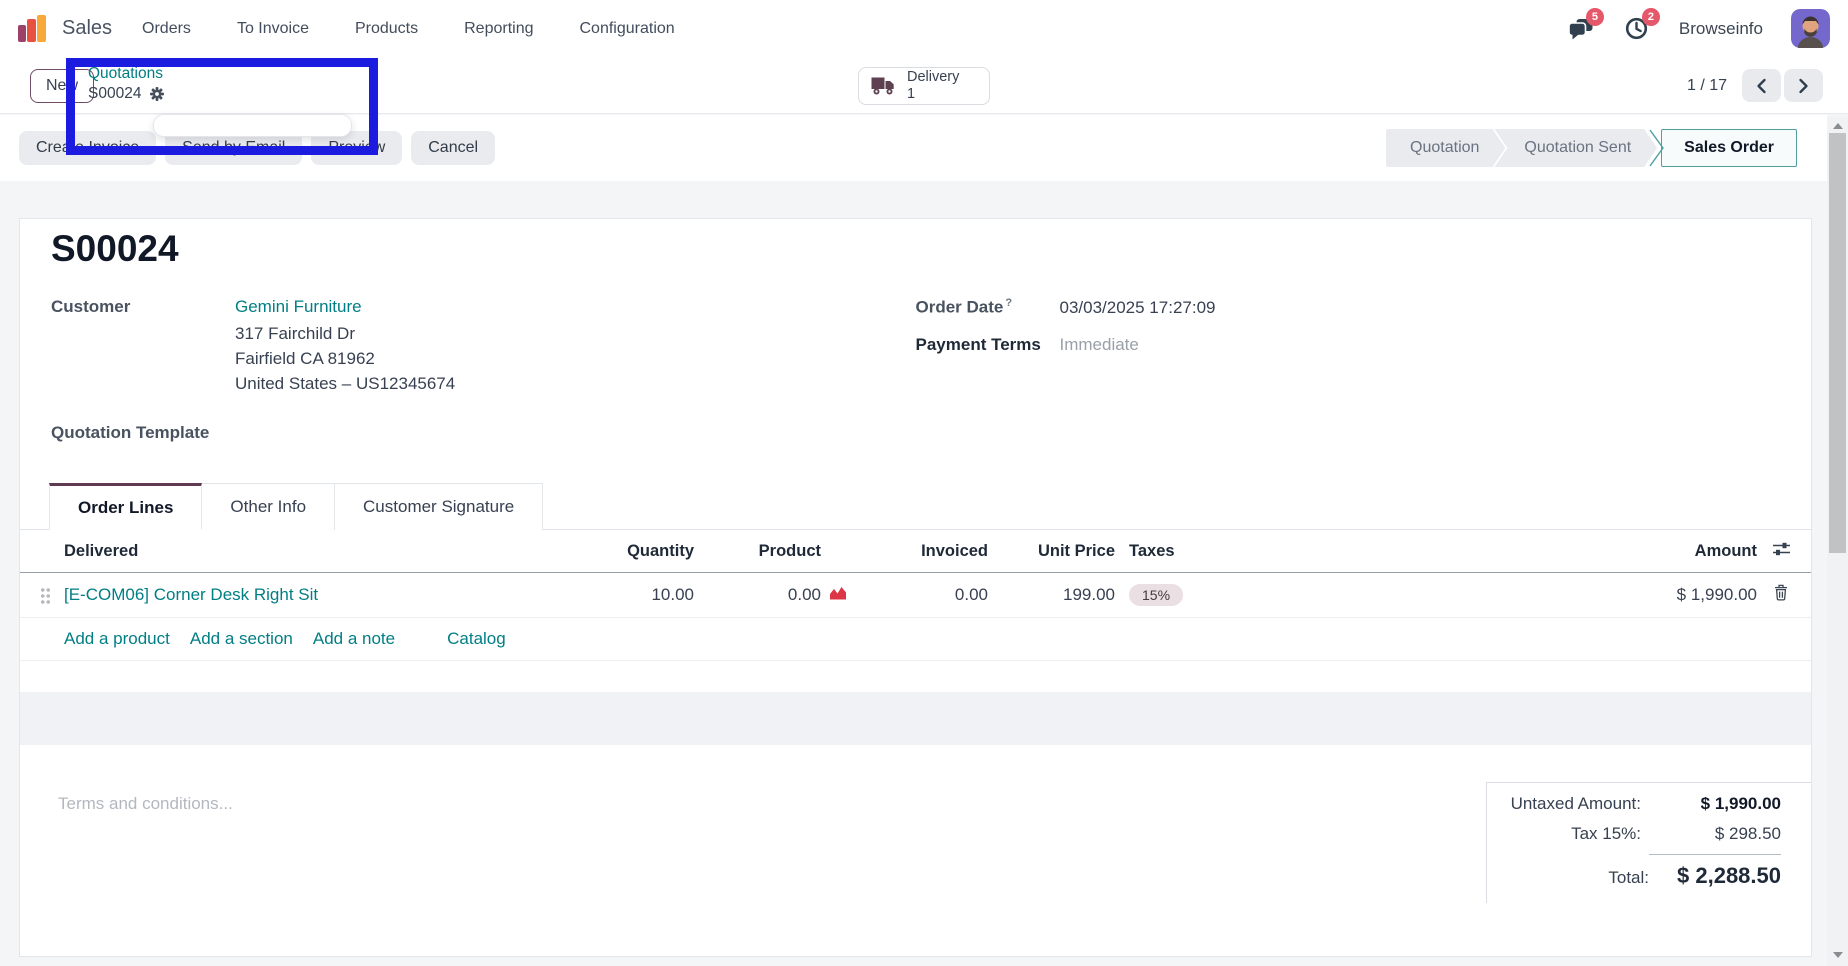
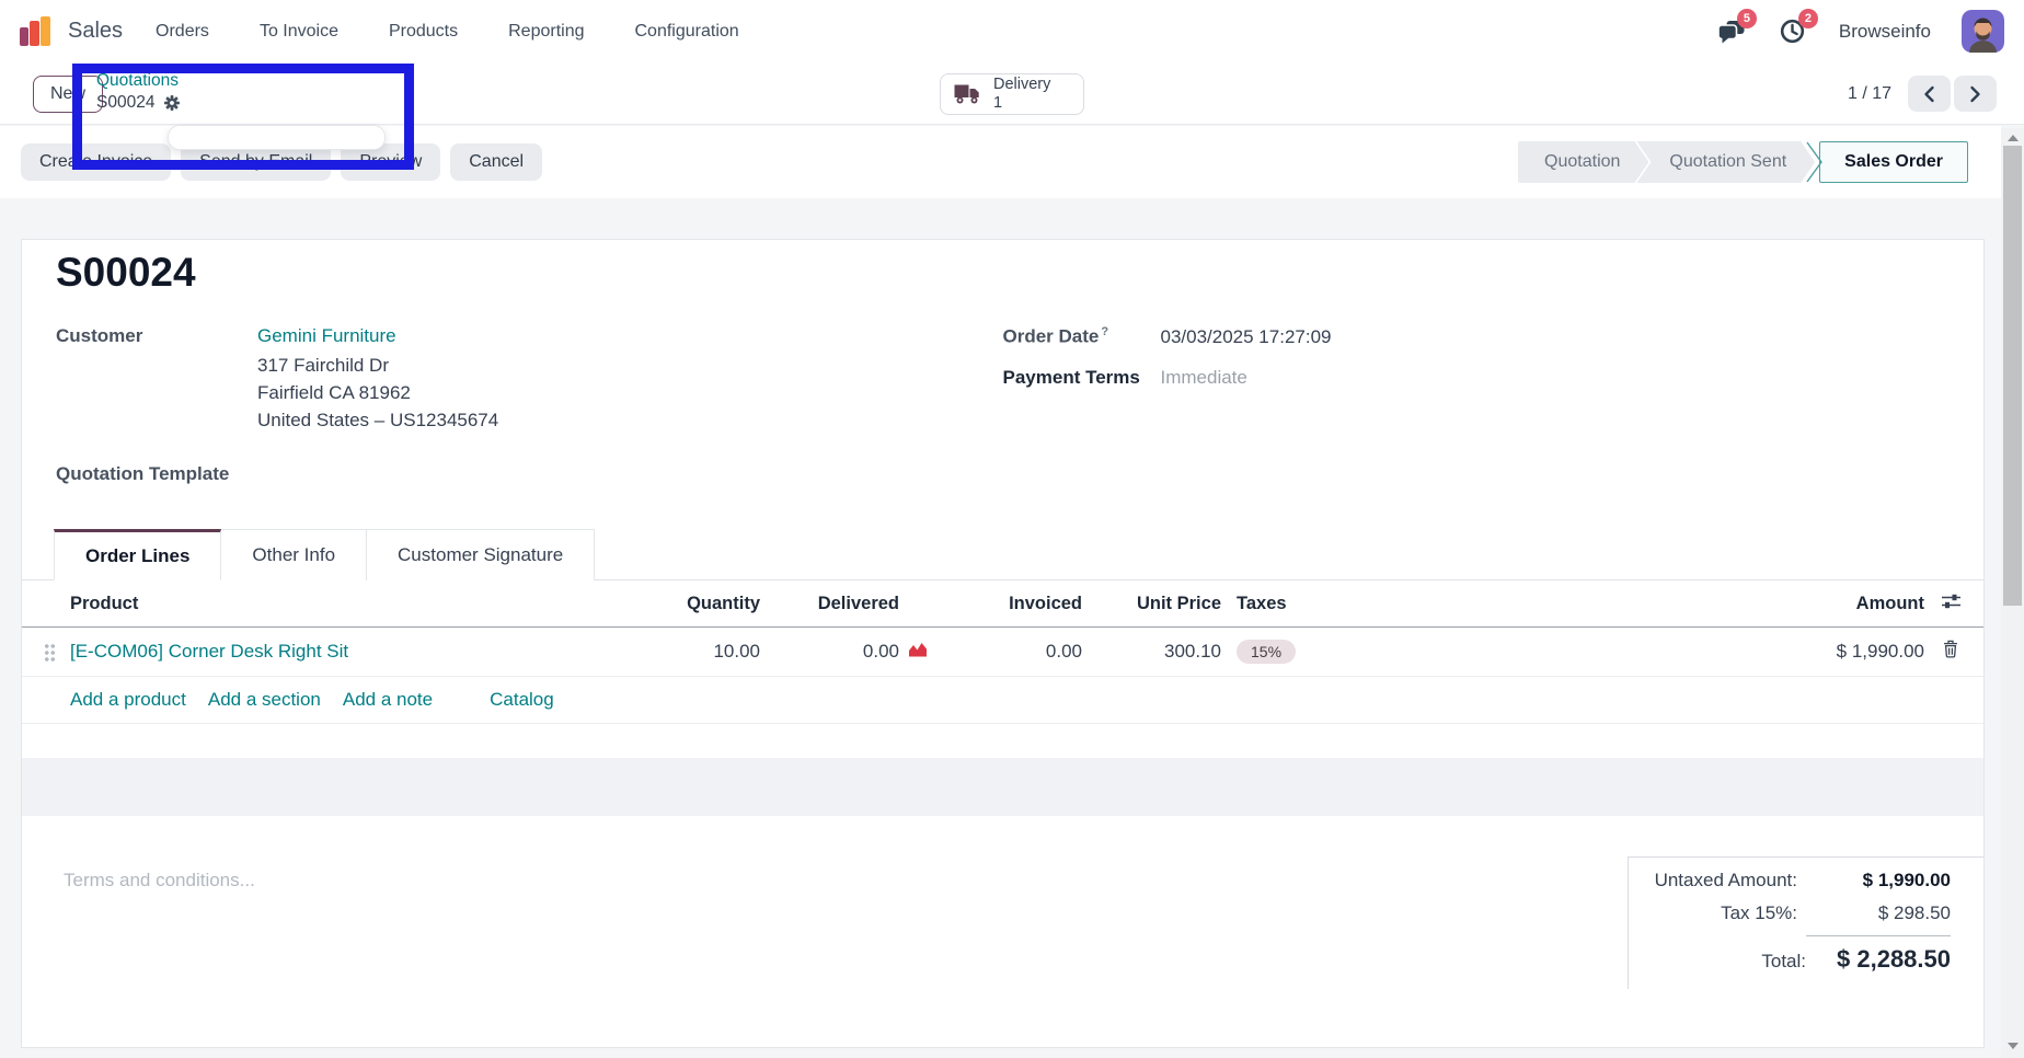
  Sales
  Orders
  To Invoice
  Products
  Reporting
  Configuration
  5
  2
  Browseinfo
  New
  Quotations
  S00024
  Delivery
  1
  1 / 17
  Create Invoice
  Send by Email
  Preview
  Cancel
  Quotation
  Quotation Sent
  Sales Order
  S00024
  Customer
  Gemini Furniture
  317 Fairchild Dr
  Fairfield CA 81962
  United States – US12345674
  Quotation Template
  Order Date ?
  03/03/2025 17:27:09
  Payment Terms
  Immediate
  Order Lines
  Other Info
  Customer Signature
- Delivered
+ Product
  Quantity
- Product
+ Delivered
  Invoiced
  Unit Price
  Taxes
  Amount
  [E-COM06] Corner Desk Right Sit
  10.00
  0.00
  0.00
- 199.00
+ 300.10
  15%
  $ 1,990.00
  Add a product
  Add a section
  Add a note
  Catalog
  Terms and conditions...
  Untaxed Amount:
  $ 1,990.00
  Tax 15%:
  $ 298.50
  Total:
  $ 2,288.50
